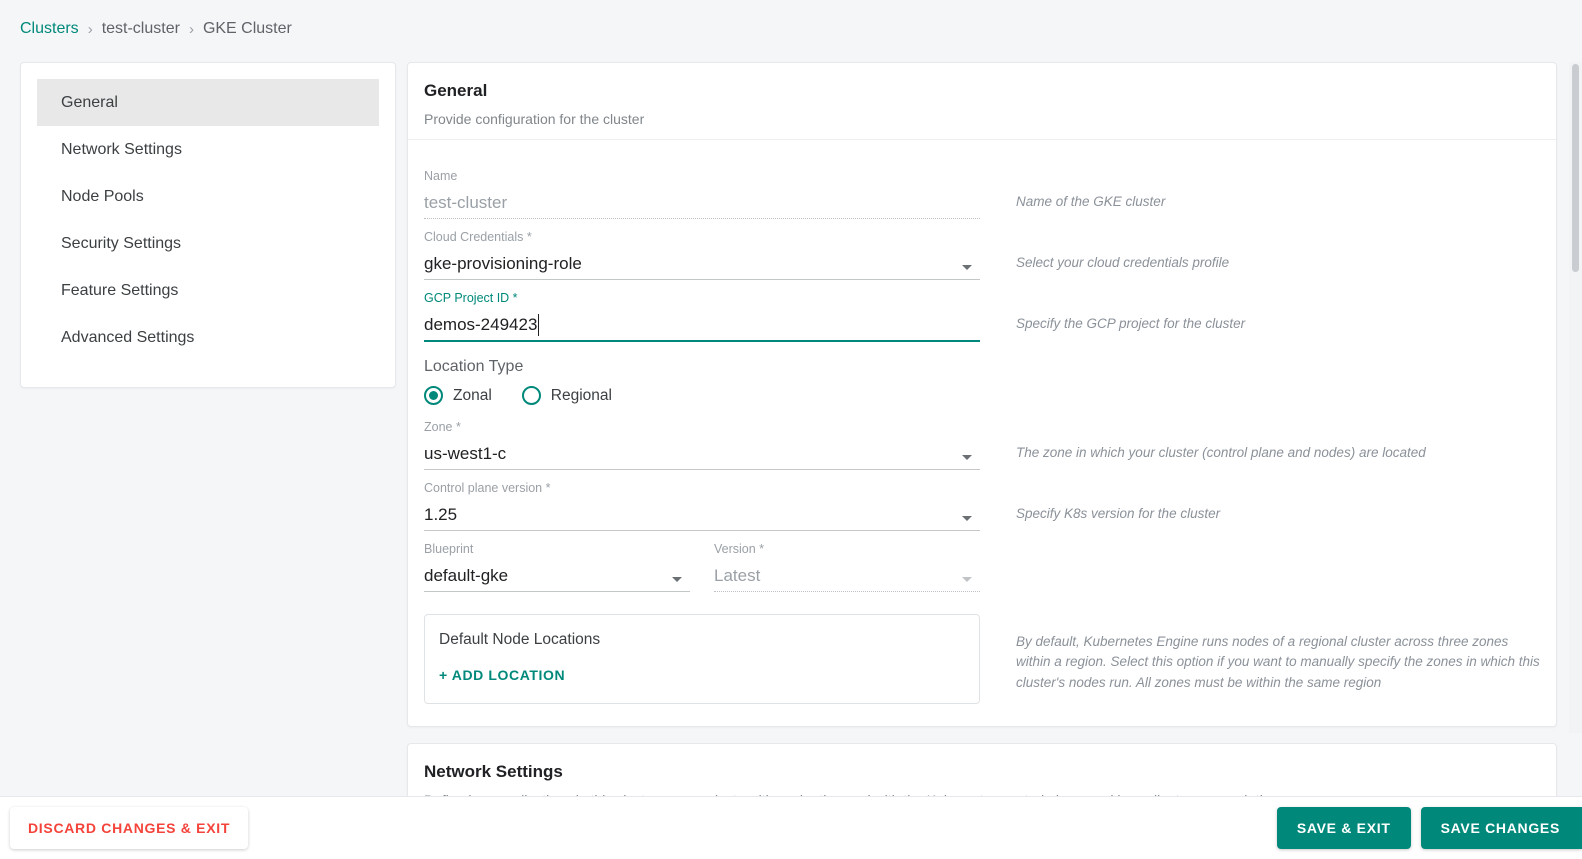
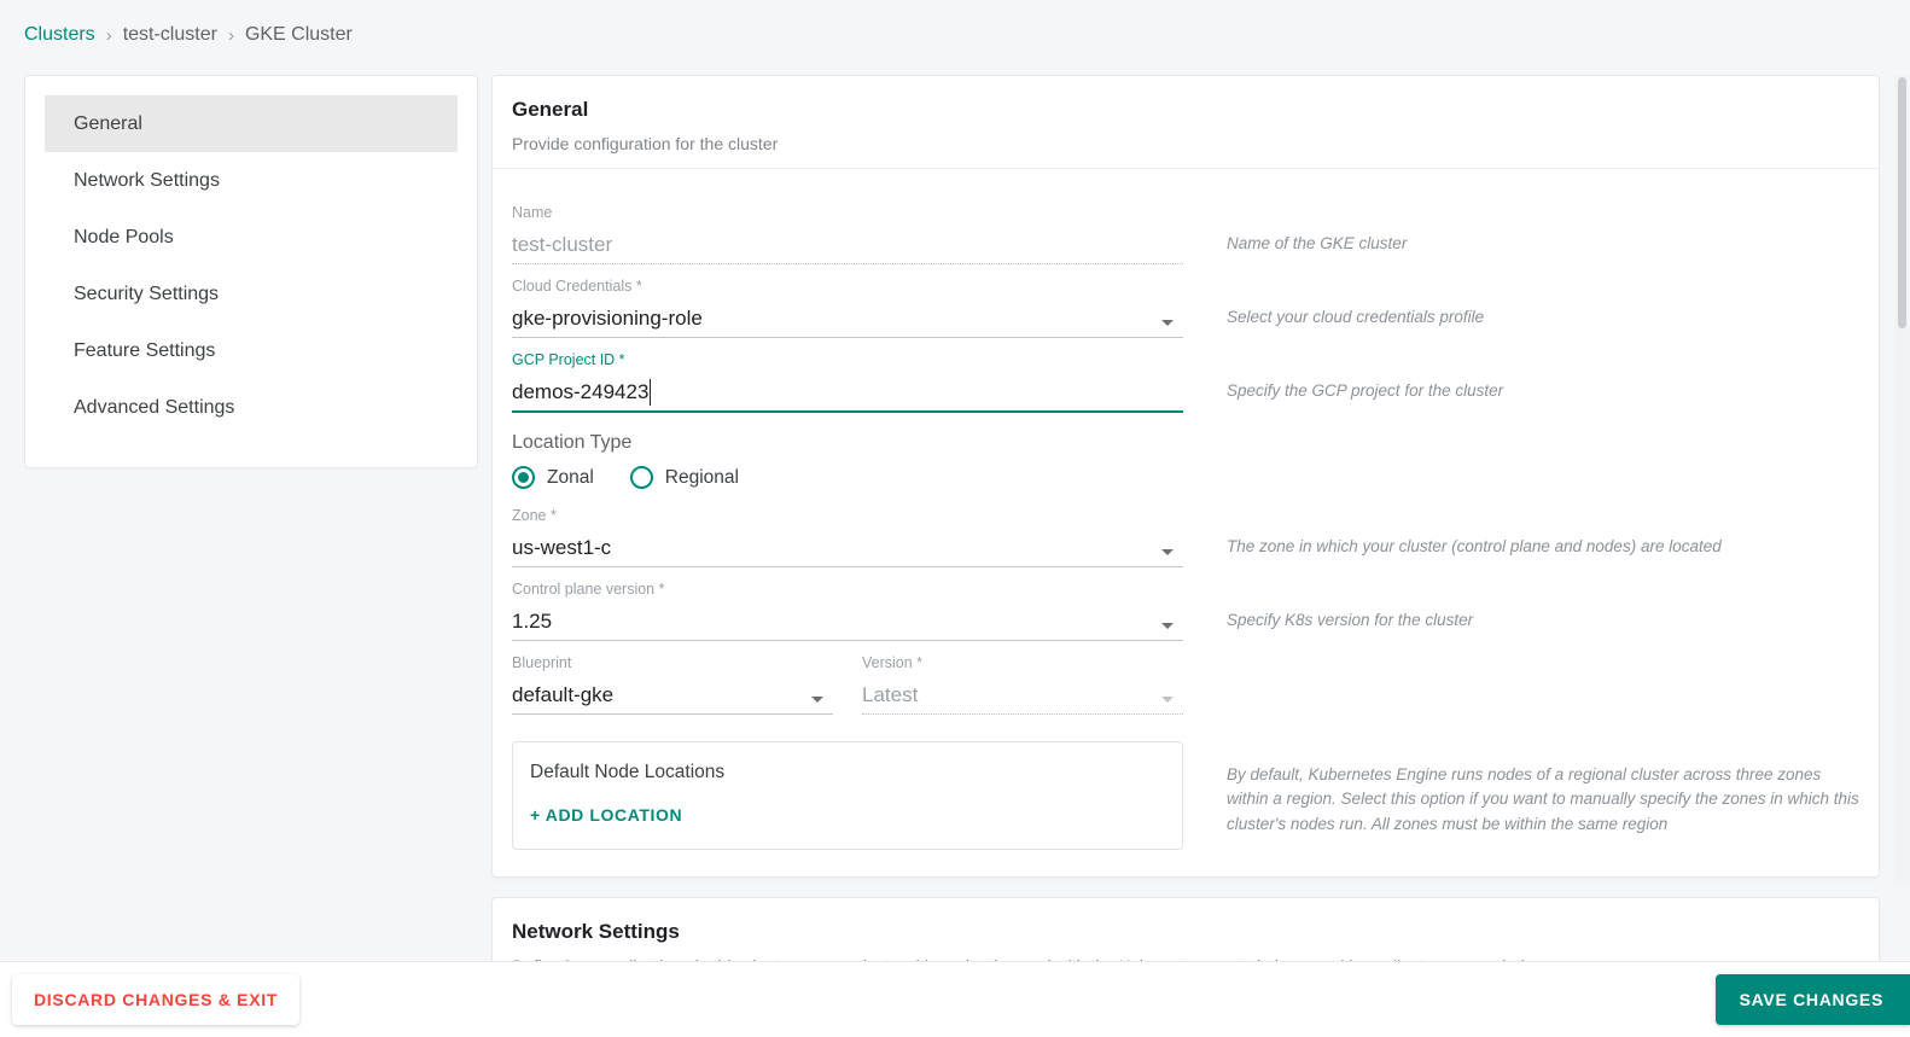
  Clusters
  ›
  test-cluster
  ›
  GKE Cluster
  General
  Network Settings
  Node Pools
  Security Settings
  Feature Settings
  Advanced Settings
  General
  Provide configuration for the cluster
  Name
  test-cluster
  Name of the GKE cluster
  Cloud Credentials *
  gke-provisioning-role
  Select your cloud credentials profile
  GCP Project ID *
  demos-249423
  Specify the GCP project for the cluster
  Location Type
  Zonal
  Regional
  Zone *
  us-west1-c
  The zone in which your cluster (control plane and nodes) are located
  Control plane version *
  1.25
  Specify K8s version for the cluster
  Blueprint
  default-gke
  Version *
  Latest
  Default Node Locations
  + ADD LOCATION
  By default, Kubernetes Engine runs nodes of a regional cluster across three zones within a region. Select this option if you want to manually specify the zones in which this cluster's nodes run. All zones must be within the same region
  Network Settings
  DISCARD CHANGES & EXIT
- SAVE & EXIT
  SAVE CHANGES
